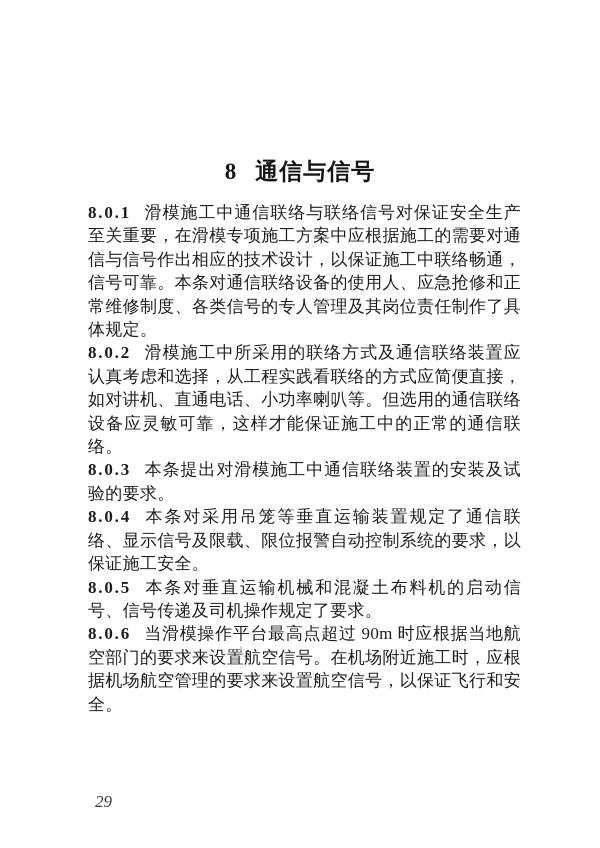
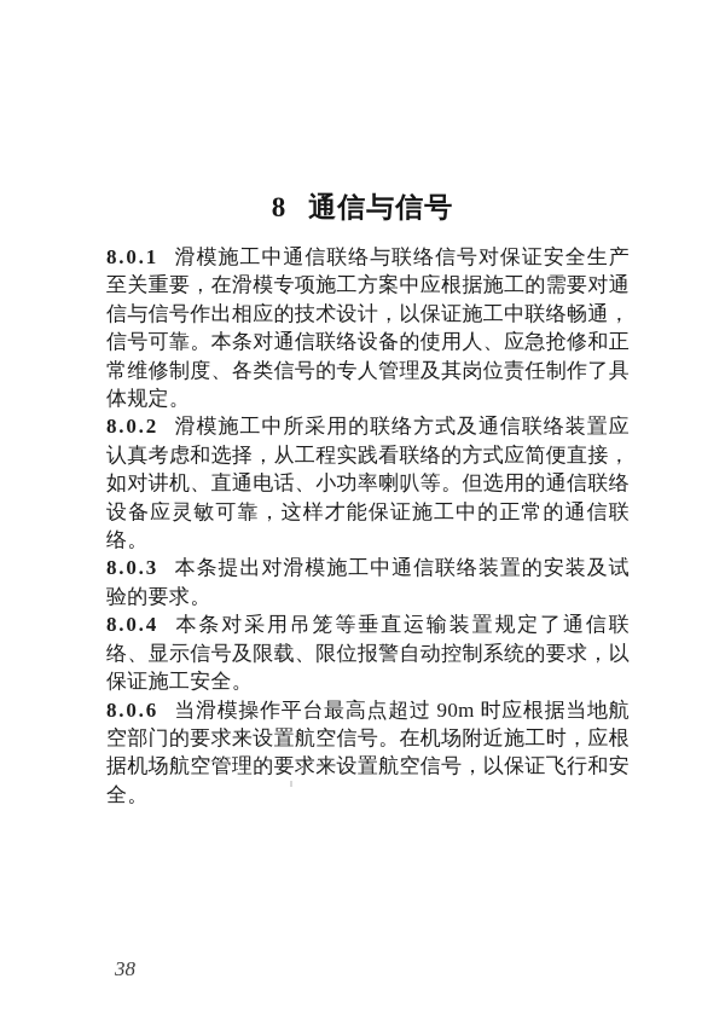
  8 通信与信号
  8.0.1 滑模施工中通信联络与联络信号对保证安全生产至关重要，在滑模专项施工方案中应根据施工的需要对通信与信号作出相应的技术设计，以保证施工中联络畅通，信号可靠。本条对通信联络设备的使用人、应急抢修和正常维修制度、各类信号的专人管理及其岗位责任制作了具体规定。
  8.0.2 滑模施工中所采用的联络方式及通信联络装置应认真考虑和选择，从工程实践看联络的方式应简便直接，如对讲机、直通电话、小功率喇叭等。但选用的通信联络设备应灵敏可靠，这样才能保证施工中的正常的通信联络。
  8.0.3 本条提出对滑模施工中通信联络装置的安装及试验的要求。
  8.0.4 本条对采用吊笼等垂直运输装置规定了通信联络、显示信号及限载、限位报警自动控制系统的要求，以保证施工安全。
- 8.0.5 本条对垂直运输机械和混凝土布料机的启动信号、信号传递及司机操作规定了要求。
  8.0.6 当滑模操作平台最高点超过 90m 时应根据当地航空部门的要求来设置航空信号。在机场附近施工时，应根据机场航空管理的要求来设置航空信号，以保证飞行和安全。
- 29
+ 38
